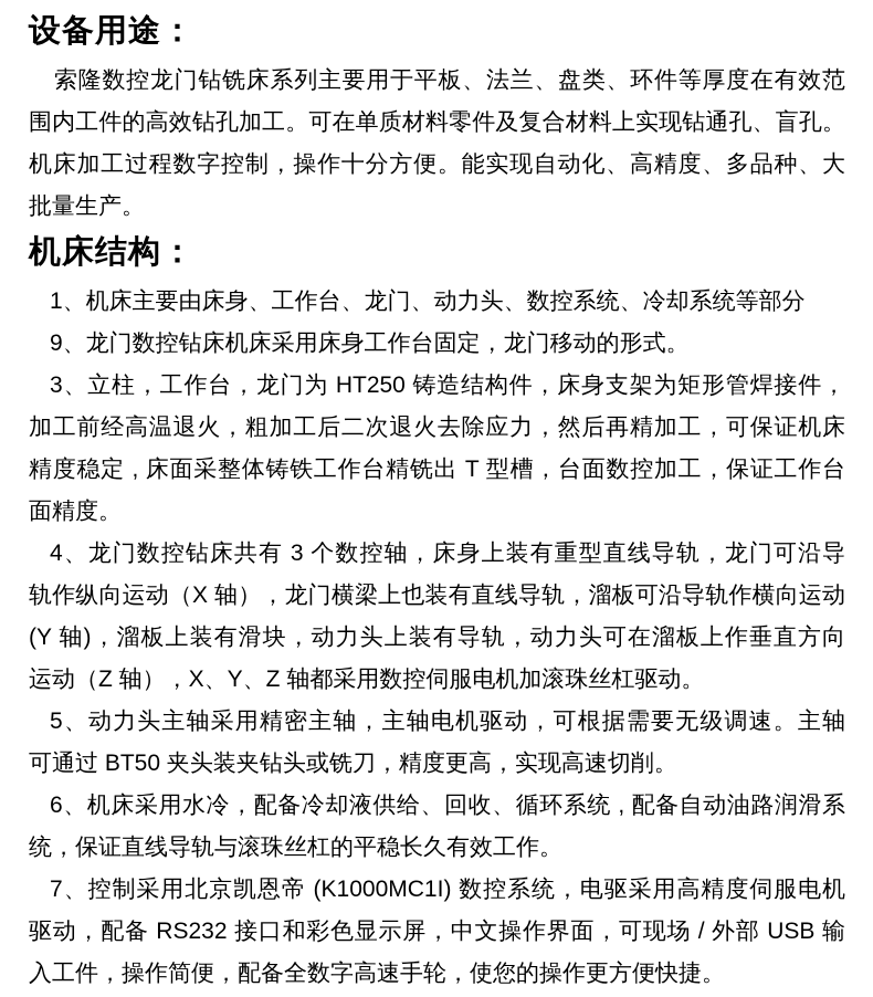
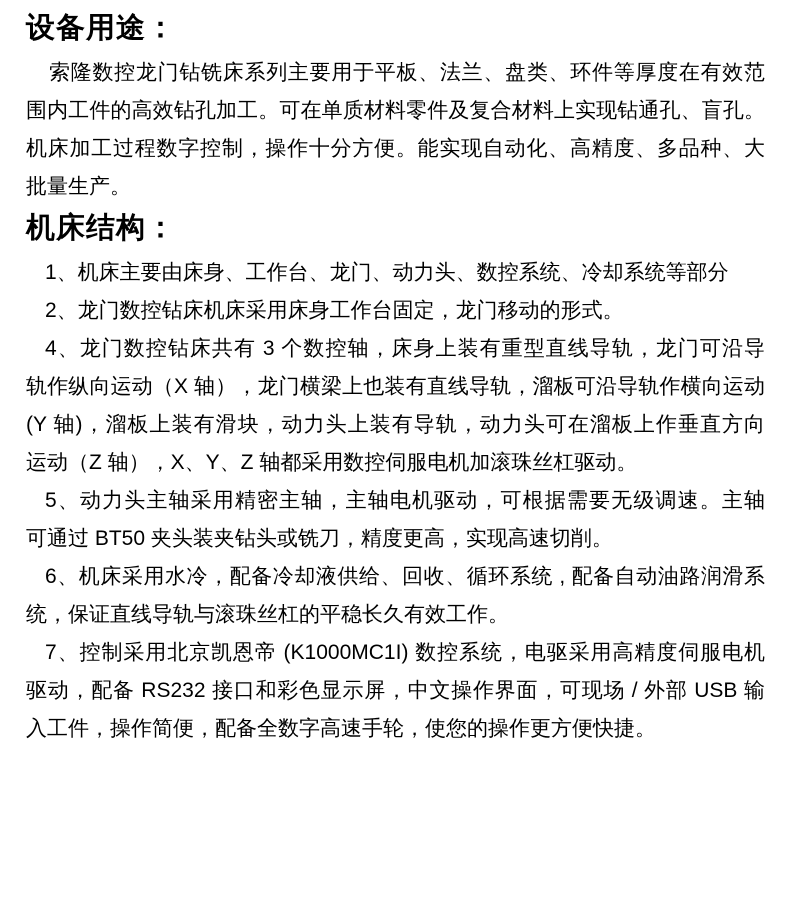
  设备用途：
  索隆数控龙门钻铣床系列主要用于平板、法兰、盘类、环件等厚度在有效范
  围内工件的高效钻孔加工。可在单质材料零件及复合材料上实现钻通孔、盲孔。
  机床加工过程数字控制，操作十分方便。能实现自动化、高精度、多品种、大
  批量生产。
  机床结构：
  1、机床主要由床身、工作台、龙门、动力头、数控系统、冷却系统等部分
- 9、龙门数控钻床机床采用床身工作台固定，龙门移动的形式。
+ 2、龙门数控钻床机床采用床身工作台固定，龙门移动的形式。
- 3、立柱，工作台，龙门为 HT250 铸造结构件，床身支架为矩形管焊接件，
- 加工前经高温退火，粗加工后二次退火去除应力，然后再精加工，可保证机床
- 精度稳定 , 床面采整体铸铁工作台精铣出 T 型槽，台面数控加工，保证工作台
- 面精度。
  4、龙门数控钻床共有 3 个数控轴，床身上装有重型直线导轨，龙门可沿导
  轨作纵向运动（X 轴），龙门横梁上也装有直线导轨，溜板可沿导轨作横向运动
  (Y 轴)，溜板上装有滑块，动力头上装有导轨，动力头可在溜板上作垂直方向
  运动（Z 轴），X、Y、Z 轴都采用数控伺服电机加滚珠丝杠驱动。
  5、动力头主轴采用精密主轴，主轴电机驱动，可根据需要无级调速。主轴
  可通过 BT50 夹头装夹钻头或铣刀，精度更高，实现高速切削。
  6、机床采用水冷，配备冷却液供给、回收、循环系统 , 配备自动油路润滑系
  统，保证直线导轨与滚珠丝杠的平稳长久有效工作。
  7、控制采用北京凯恩帝 (K1000MC1I) 数控系统，电驱采用高精度伺服电机
  驱动，配备 RS232 接口和彩色显示屏，中文操作界面，可现场 / 外部 USB 输
  入工件，操作简便，配备全数字高速手轮，使您的操作更方便快捷。
